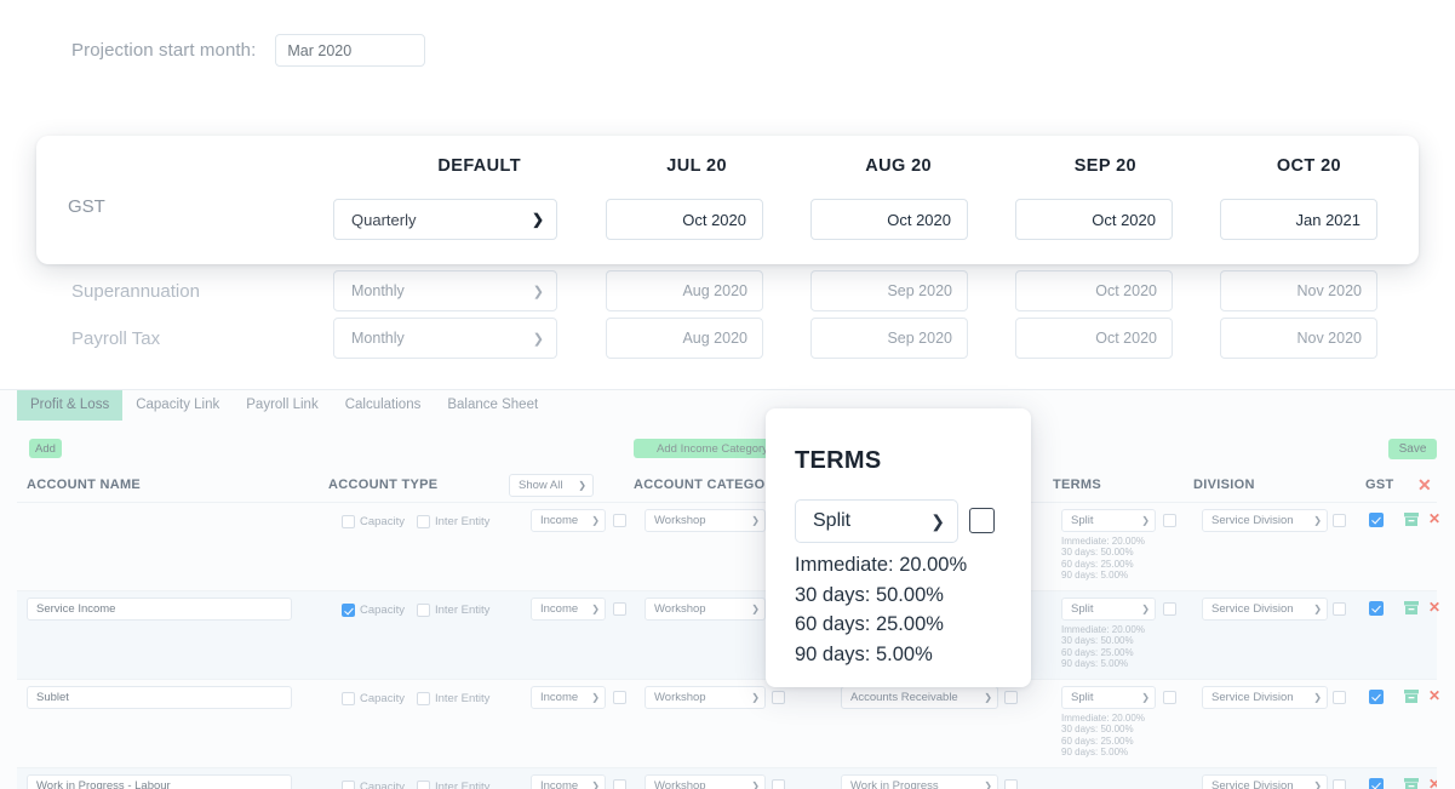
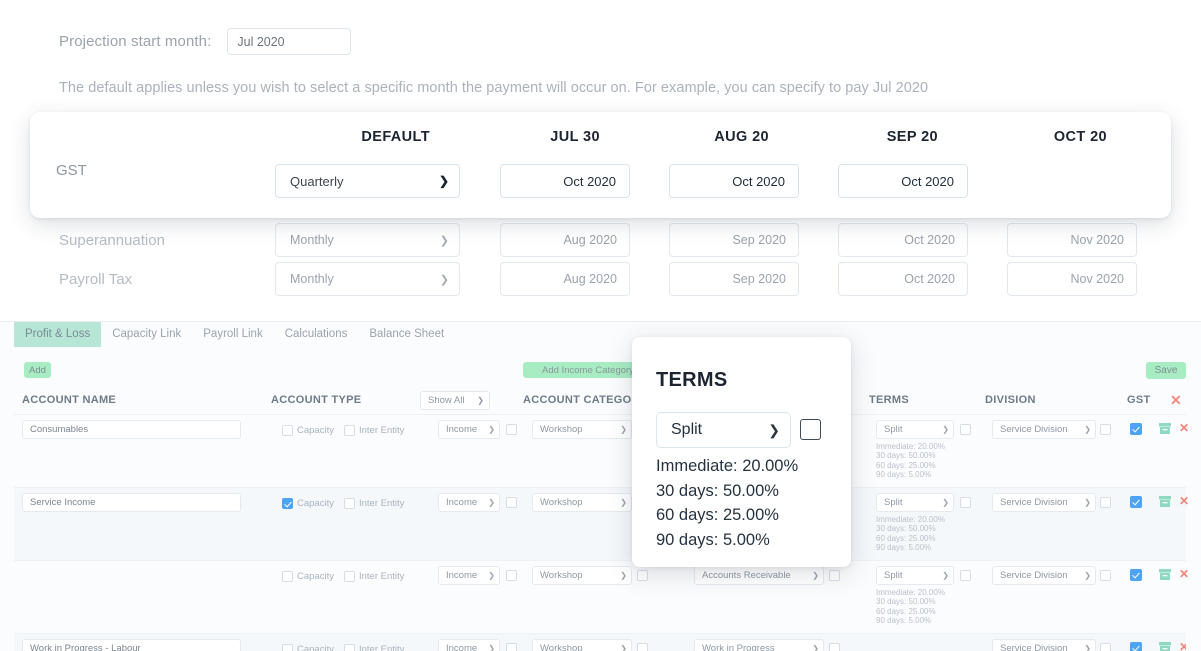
  Projection start month:
- Mar 2020
+ Jul 2020
+ The default applies unless you wish to select a specific month the payment will occur on. For example, you can specify to pay Jul 2020
  Superannuation
  Monthly
  ❯
  Aug 2020
  Sep 2020
  Oct 2020
  Nov 2020
  Payroll Tax
  Monthly
  ❯
  Aug 2020
  Sep 2020
  Oct 2020
  Nov 2020
  DEFAULT
- JUL 20
+ JUL 30
  AUG 20
  SEP 20
  OCT 20
  GST
  Quarterly
  ❯
  Oct 2020
  Oct 2020
  Oct 2020
- Jan 2021
  Profit & Loss
  Capacity Link
  Payroll Link
  Calculations
  Balance Sheet
  Add
  Add Income Categor
  Save
  ACCOUNT NAME
  ACCOUNT TYPE
  Show All
  ❯
  ACCOUNT CATEGO
  TERMS
  DIVISION
  GST
  ✕
+ Consumables
  Capacity
  Inter Entity
  Income
  ❯
  Workshop
  ❯
  Split
  ❯
  Immediate: 20.00%
  30 days: 50.00%
  60 days: 25.00%
  90 days: 5.00%
  Service Division
  ❯
  ✕
  Service Income
  Capacity
  Inter Entity
  Income
  ❯
  Workshop
  ❯
  Split
  ❯
  Immediate: 20.00%
  30 days: 50.00%
  60 days: 25.00%
  90 days: 5.00%
  Service Division
  ❯
  ✕
- Sublet
  Capacity
  Inter Entity
  Income
  ❯
  Workshop
  ❯
  Accounts Receivable
  ❯
  Split
  ❯
  Immediate: 20.00%
  30 days: 50.00%
  60 days: 25.00%
  90 days: 5.00%
  Service Division
  ❯
  ✕
  Work in Progress - Labour
  Capacity
  Inter Entity
  Income
  ❯
  Workshop
  ❯
  Work in Progress
  ❯
  Service Division
  ❯
  ✕
  TERMS
  Split
  ❯
  Immediate: 20.00%
  30 days: 50.00%
  60 days: 25.00%
  90 days: 5.00%
